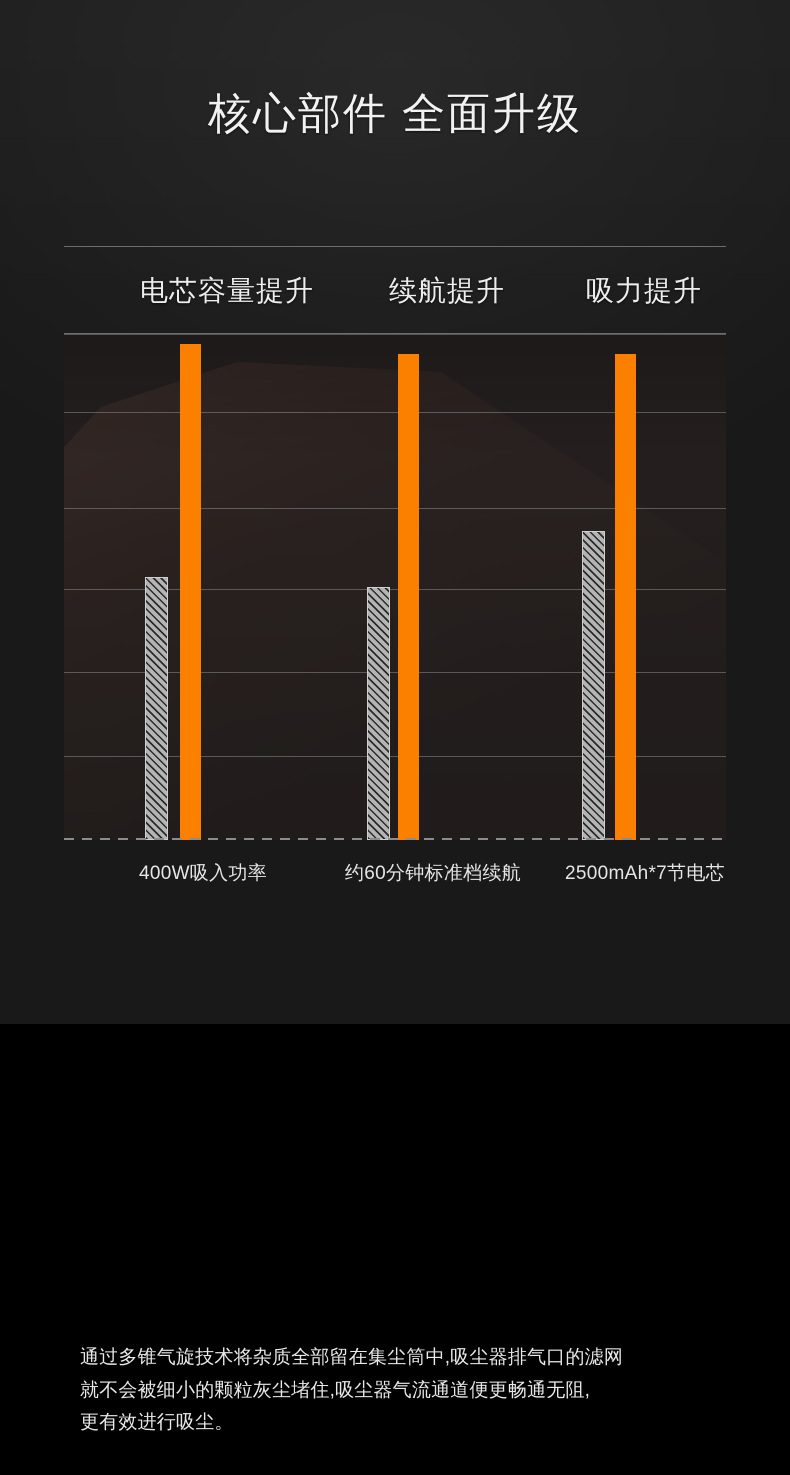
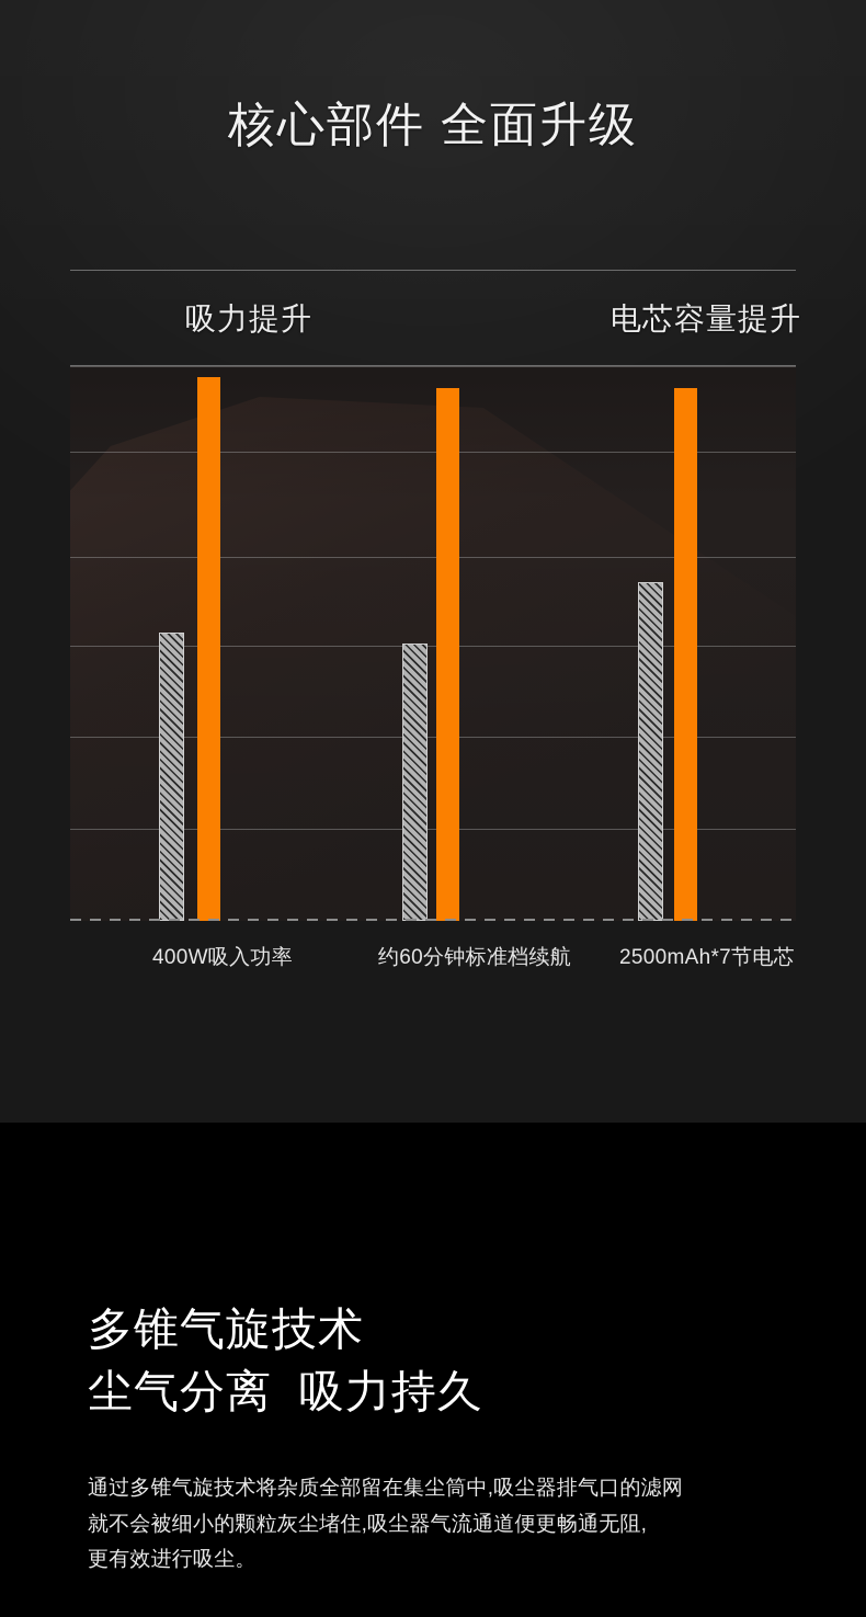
  核心部件 全面升级
- 电芯容量提升
+ 吸力提升
- 续航提升
- 吸力提升
+ 电芯容量提升
  400W吸入功率
  约60分钟标准档续航
  2500mAh*7节电芯
+ 多锥气旋技术
+ 尘气分离 吸力持久
  通过多锥气旋技术将杂质全部留在集尘筒中,吸尘器排气口的滤网
  就不会被细小的颗粒灰尘堵住,吸尘器气流通道便更畅通无阻,
  更有效进行吸尘。
